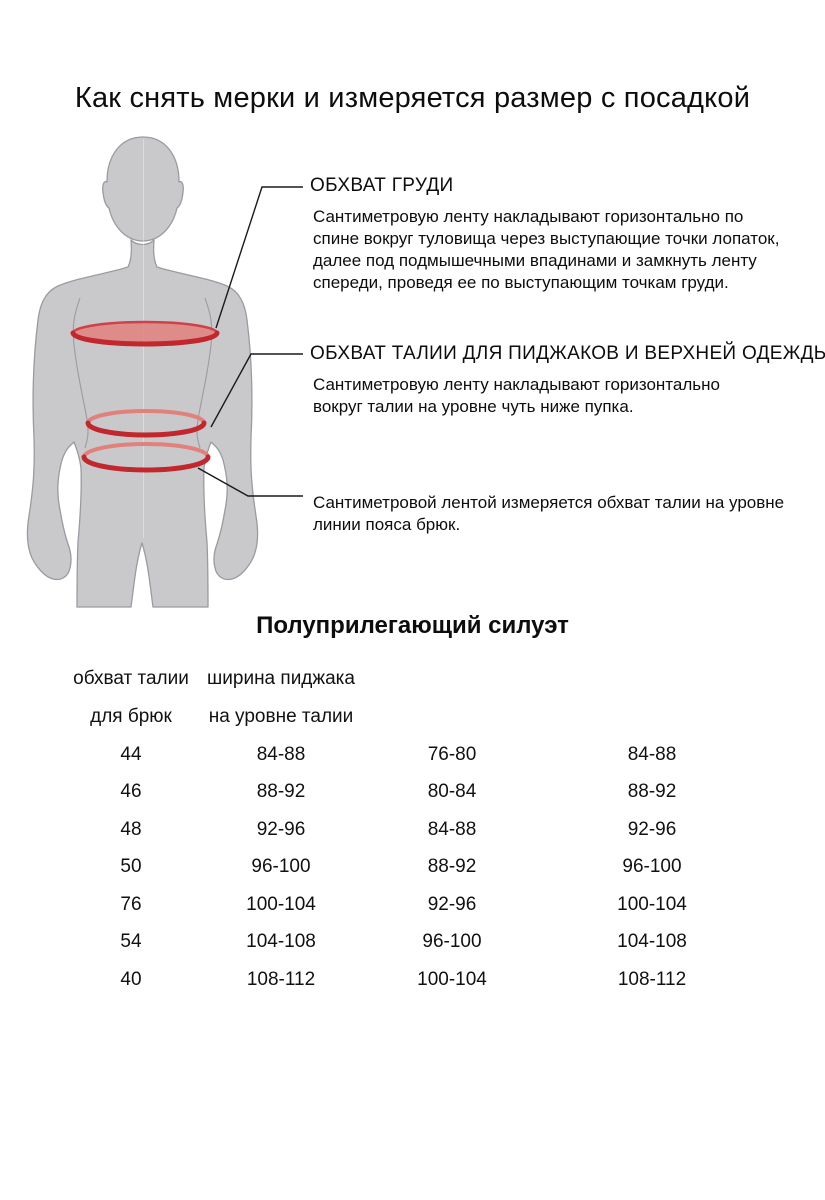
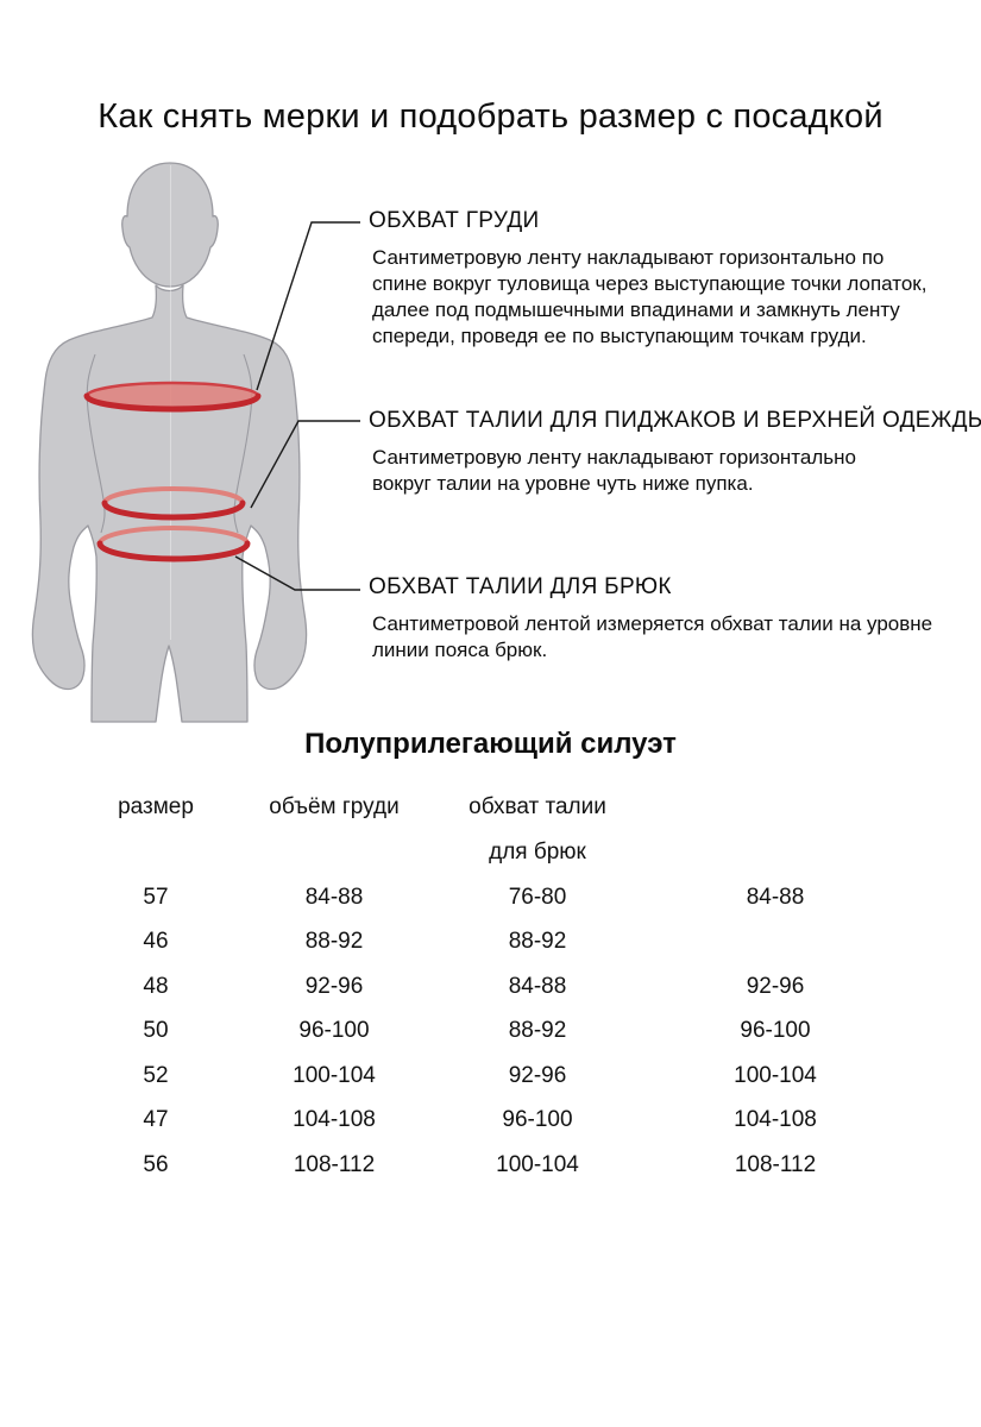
- Как снять мерки и измеряется размер с посадкой
+ Как снять мерки и подобрать размер с посадкой
  ОБХВАТ ГРУДИ
  Сантиметровую ленту накладывают горизонтально по
  спине вокруг туловища через выступающие точки лопаток,
  далее под подмышечными впадинами и замкнуть ленту
  спереди, проведя ее по выступающим точкам груди.
  ОБХВАТ ТАЛИИ ДЛЯ ПИДЖАКОВ И ВЕРХНЕЙ ОДЕЖДЫ
  Сантиметровую ленту накладывают горизонтально
  вокруг талии на уровне чуть ниже пупка.
+ ОБХВАТ ТАЛИИ ДЛЯ БРЮК
  Сантиметровой лентой измеряется обхват талии на уровне
  линии пояса брюк.
  Полуприлегающий силуэт
+ размер
+ объём груди
  обхват талии
  для брюк
- ширина пиджака
- на уровне талии
- 44
+ 57
  84-88
  76-80
  84-88
  46
  88-92
- 80-84
  88-92
  48
  92-96
  84-88
  92-96
  50
  96-100
  88-92
  96-100
- 76
+ 52
  100-104
  92-96
  100-104
- 54
+ 47
  104-108
  96-100
  104-108
- 40
+ 56
  108-112
  100-104
  108-112
